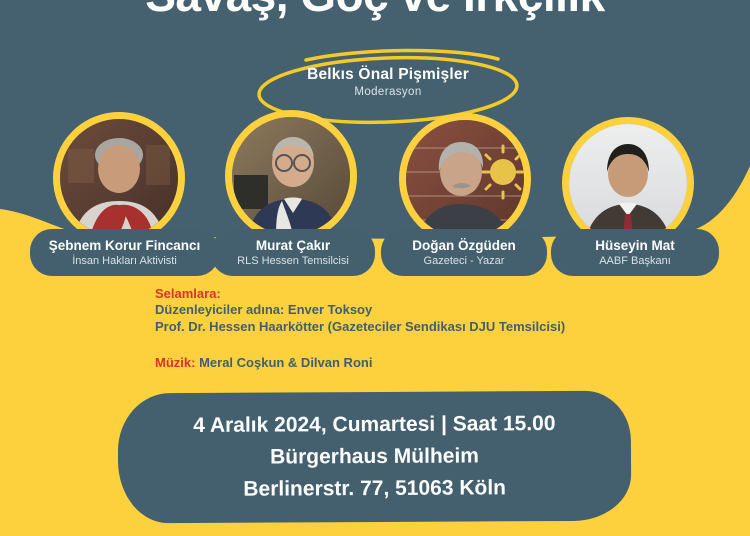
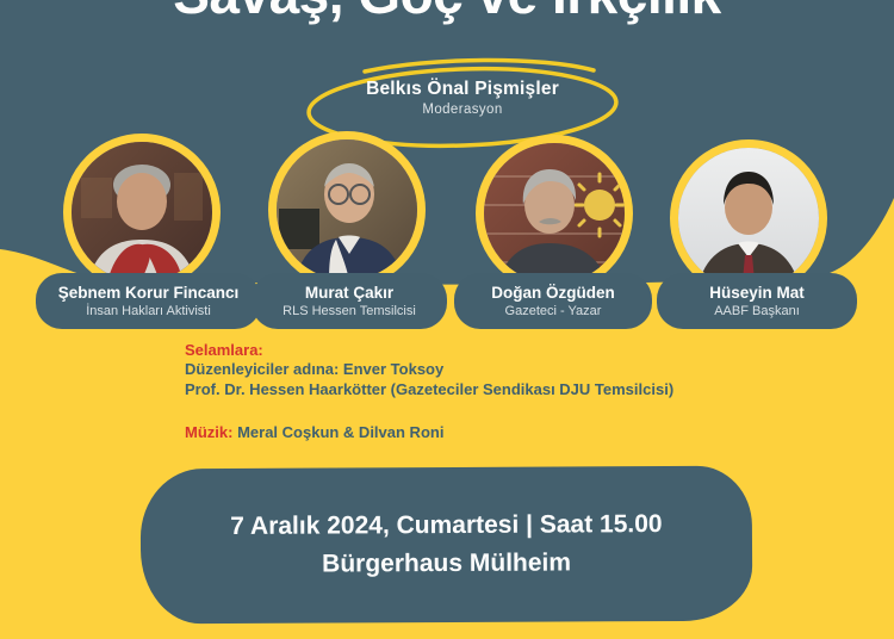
  Belkıs Önal Pişmişler
  Moderasyon
  Şebnem Korur Fincancı
  İnsan Hakları Aktivisti
  Murat Çakır
  RLS Hessen Temsilcisi
  Doğan Özgüden
  Gazeteci - Yazar
  Hüseyin Mat
  AABF Başkanı
  Selamlara:
  Düzenleyiciler adına: Enver Toksoy
  Prof. Dr. Hessen Haarkötter (Gazeteciler Sendikası DJU Temsilcisi)
  Müzik: Meral Coşkun & Dilvan Roni
- 4 Aralık 2024, Cumartesi | Saat 15.00
+ 7 Aralık 2024, Cumartesi | Saat 15.00
  Bürgerhaus Mülheim
- Berlinerstr. 77, 51063 Köln
